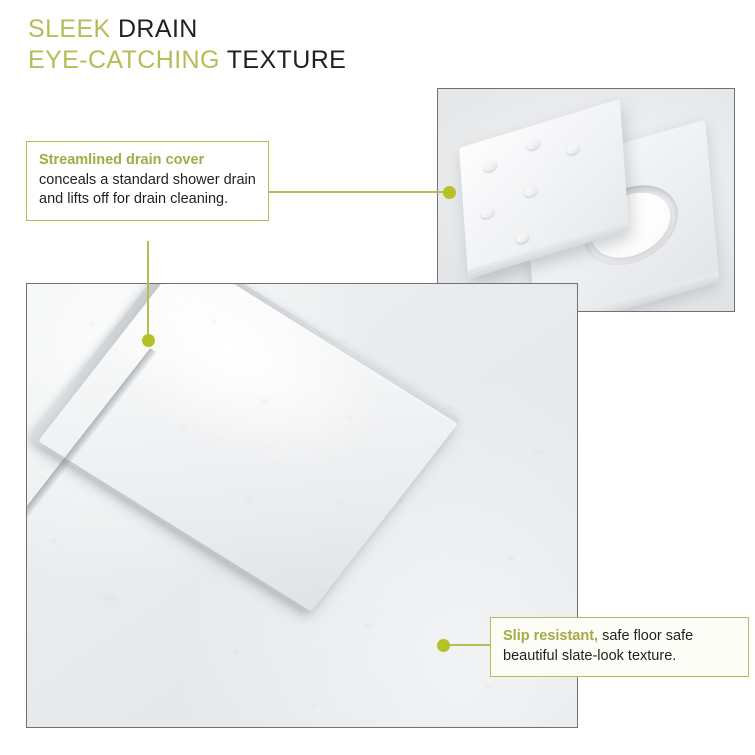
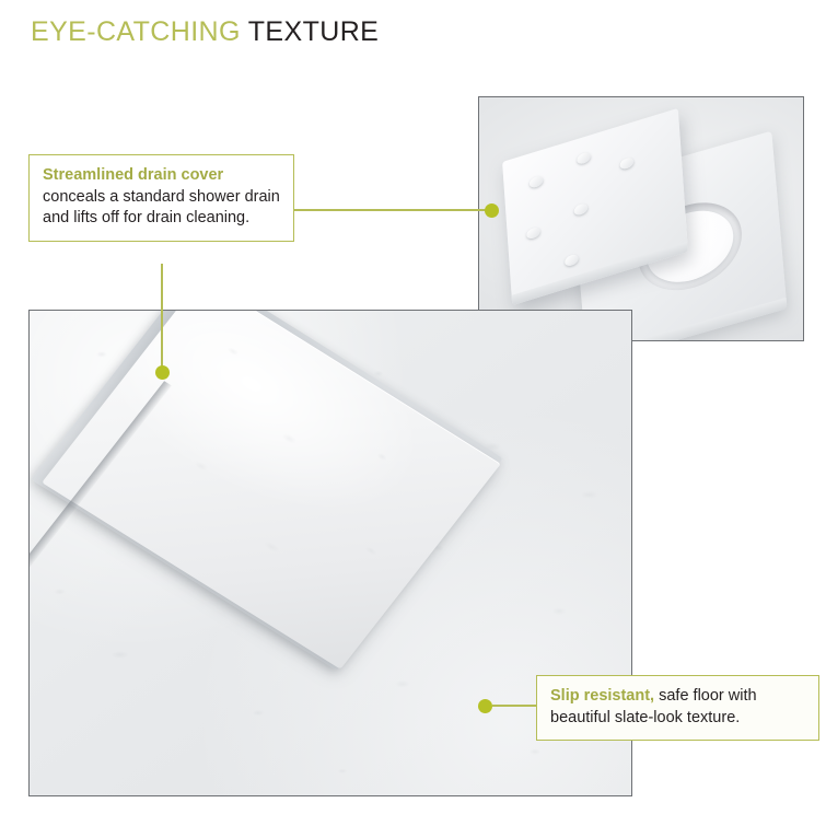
- SLEEK DRAIN
  EYE-CATCHING TEXTURE
  Streamlined drain cover conceals a standard shower drain and lifts off for drain cleaning.
- Slip resistant, safe floor safe beautiful slate-look texture.
+ Slip resistant, safe floor with beautiful slate-look texture.
